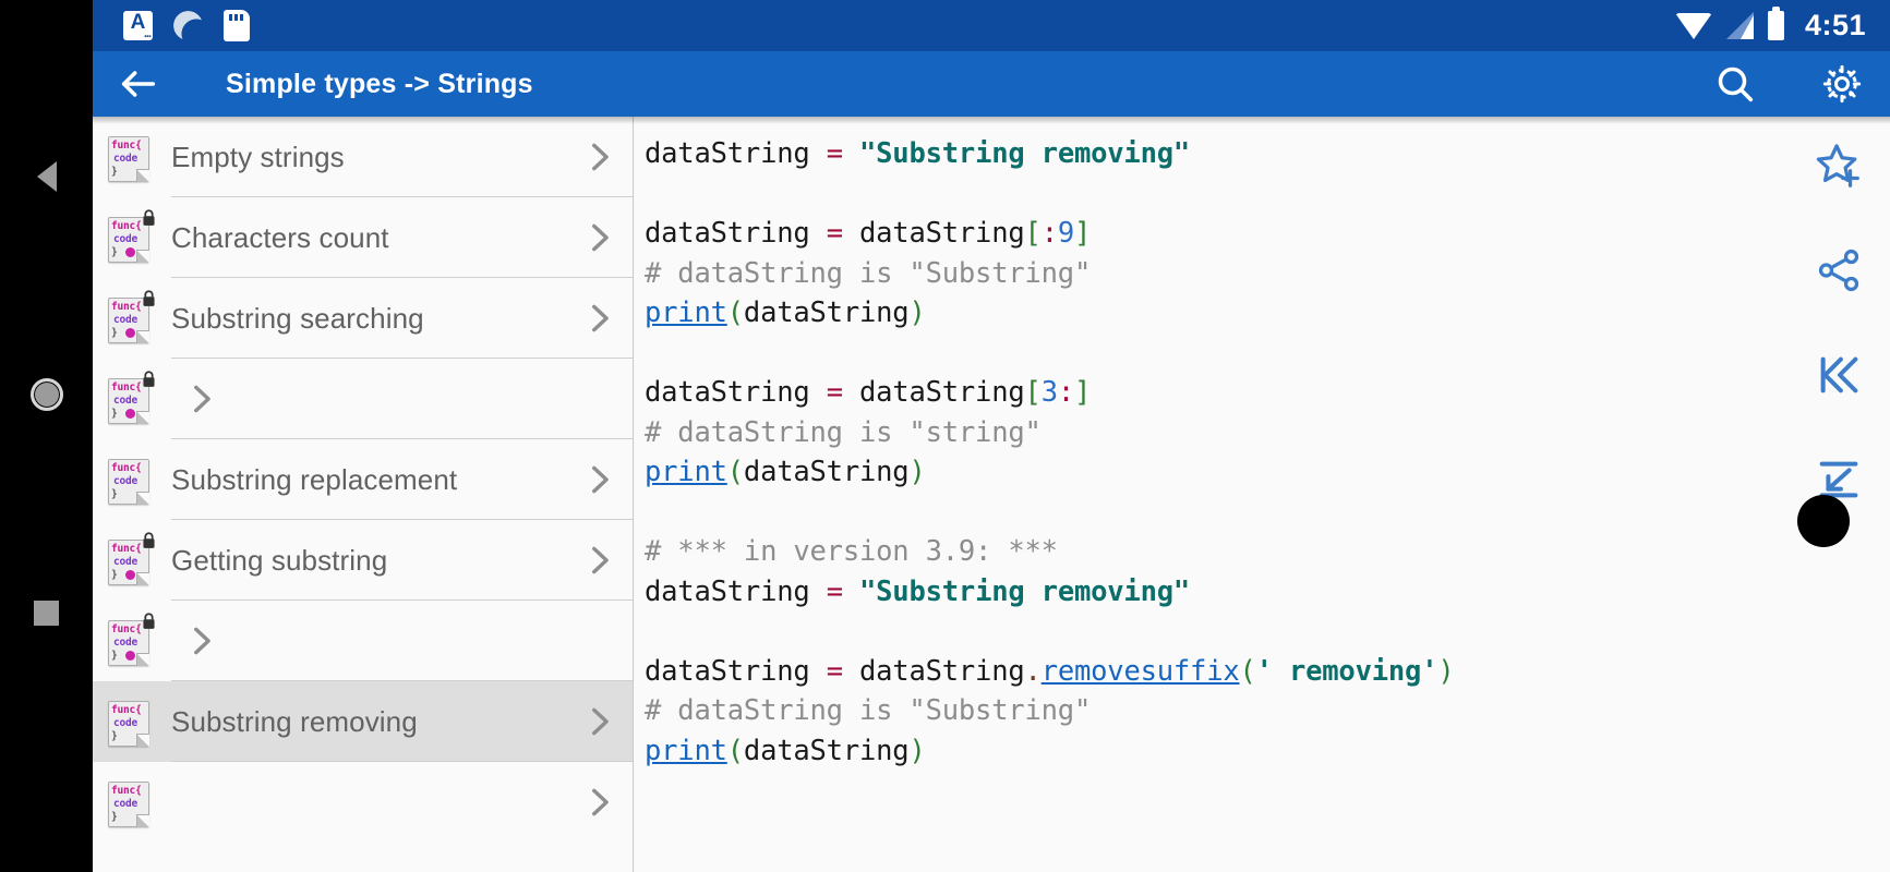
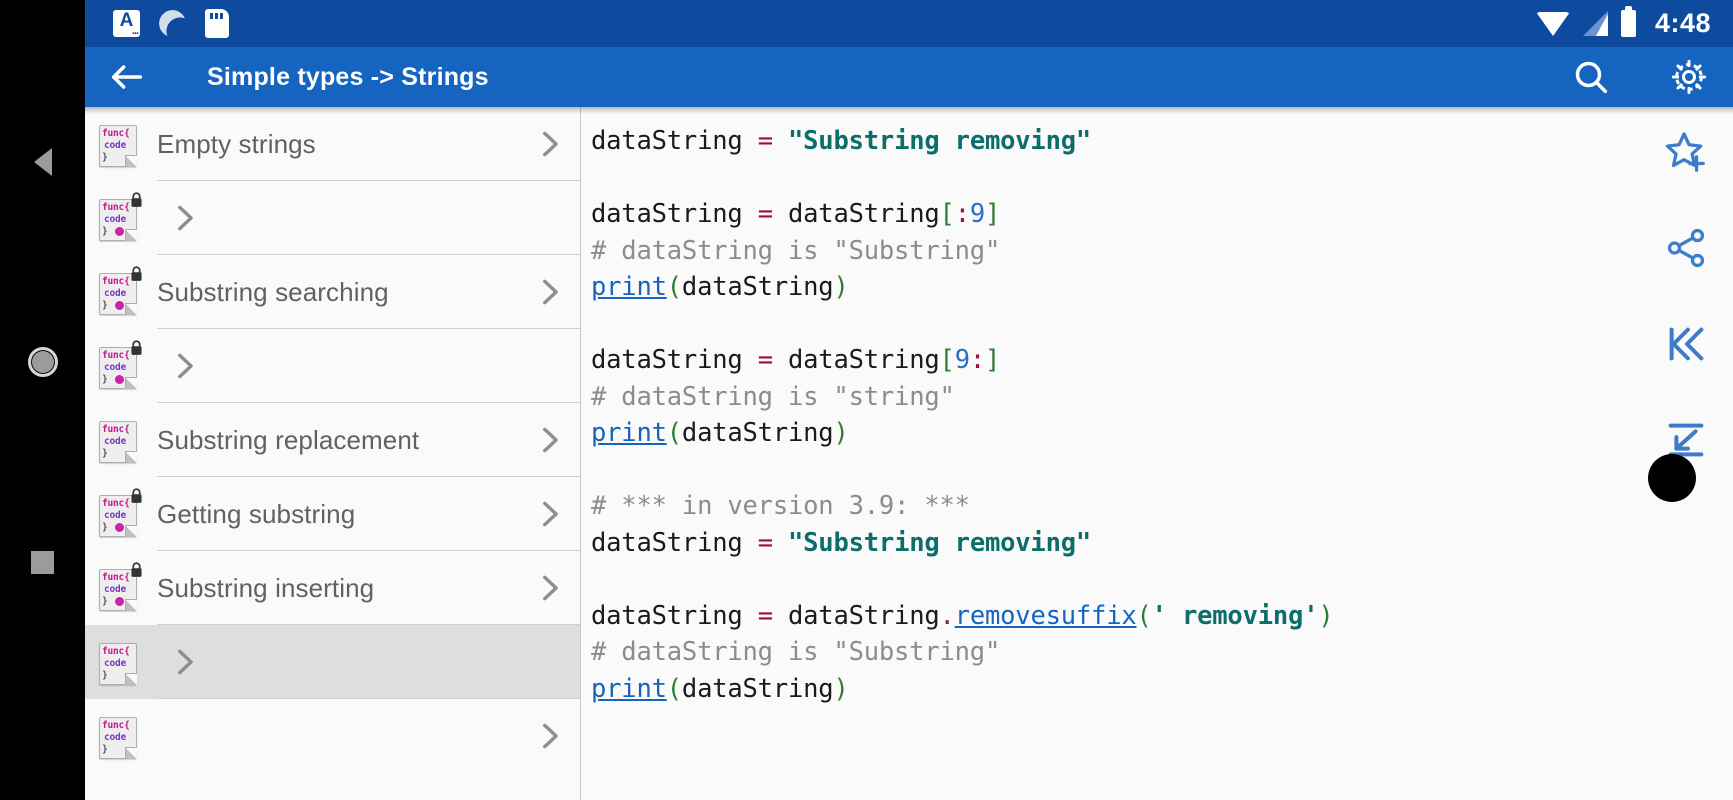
  A
- 4:51
+ 4:48
  Simple types -> Strings
  func{
  code
  }
  Empty strings
  func{
  code
  }
- Characters count
  func{
  code
  }
  Substring searching
  func{
  code
  }
  func{
  code
  }
  Substring replacement
  func{
  code
  }
  Getting substring
  func{
  code
  }
+ Substring inserting
  func{
  code
  }
- Substring removing
  func{
  code
  }
- dataString = "Substring removing" dataString = dataString[:9] # dataString is "Substring" print(dataString) dataString = dataString[3:] # dataString is "string" print(dataString) # *** in version 3.9: *** dataString = "Substring removing" dataString = dataString.removesuffix(' removing') # dataString is "Substring" print(dataString)
+ dataString = "Substring removing" dataString = dataString[:9] # dataString is "Substring" print(dataString) dataString = dataString[9:] # dataString is "string" print(dataString) # *** in version 3.9: *** dataString = "Substring removing" dataString = dataString.removesuffix(' removing') # dataString is "Substring" print(dataString)
